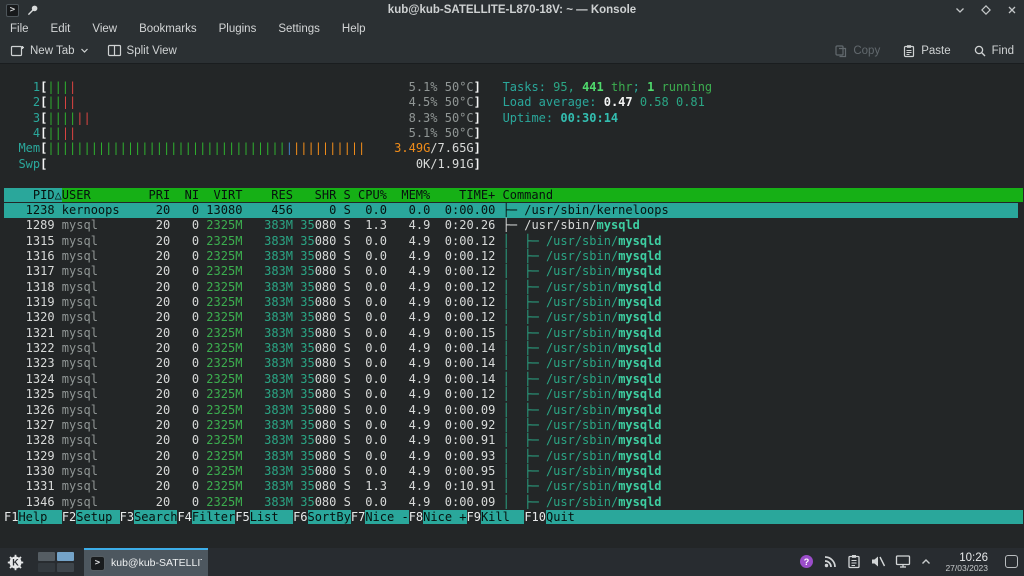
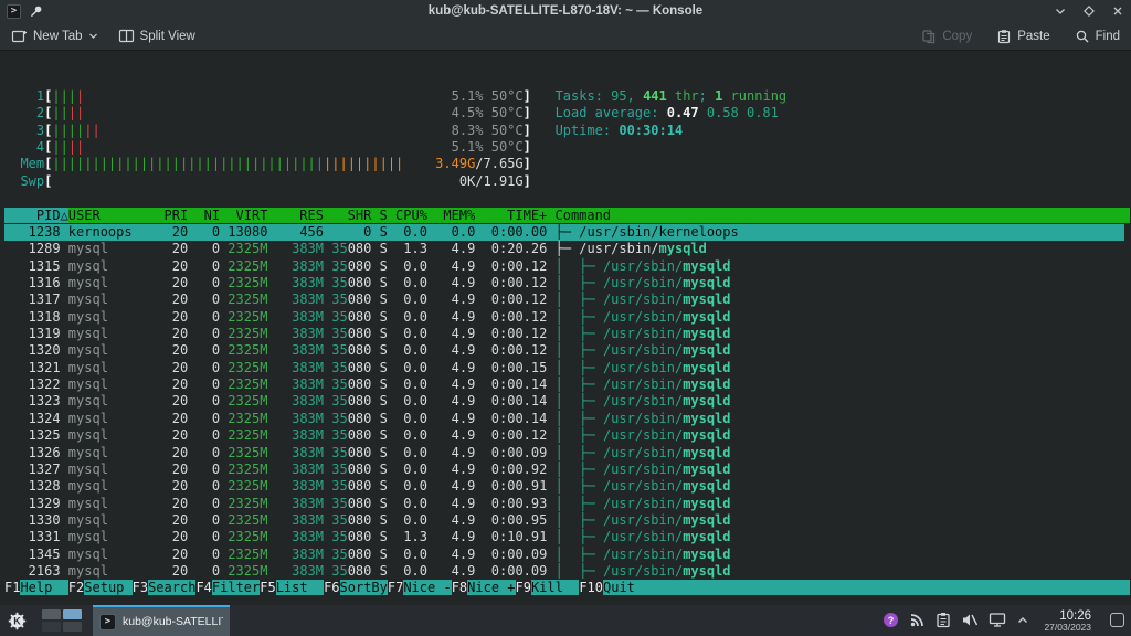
  kub@kub-SATELLITE-L870-18V: ~ — Konsole
  >
- File
- Edit
- View
- Bookmarks
- Plugins
- Settings
- Help
  New Tab
  Split View
  Copy
  Paste
  Find
  1[|||| 5.1% 50°C] Tasks: 95, 441 thr; 1 running
  2[|||| 4.5% 50°C] Load average: 0.47 0.58 0.81
  3[|||||| 8.3% 50°C] Uptime: 00:30:14
  4[|||| 5.1% 50°C]
  Mem[|||||||||||||||||||||||||||||||||||||||||||| 3.49G/7.65G]
  Swp[ 0K/1.91G]
  PID△USER PRI NI VIRT RES SHR S CPU% MEM% TIME+ Command
  1238 kernoops 20 0 13080 456 0 S 0.0 0.0 0:00.00 ├─ /usr/sbin/kerneloops
  1289 mysql 20 0 2325M 383M 35080 S 1.3 4.9 0:20.26 ├─ /usr/sbin/mysqld
  1315 mysql 20 0 2325M 383M 35080 S 0.0 4.9 0:00.12 │ ├─ /usr/sbin/mysqld
  1316 mysql 20 0 2325M 383M 35080 S 0.0 4.9 0:00.12 │ ├─ /usr/sbin/mysqld
  1317 mysql 20 0 2325M 383M 35080 S 0.0 4.9 0:00.12 │ ├─ /usr/sbin/mysqld
  1318 mysql 20 0 2325M 383M 35080 S 0.0 4.9 0:00.12 │ ├─ /usr/sbin/mysqld
  1319 mysql 20 0 2325M 383M 35080 S 0.0 4.9 0:00.12 │ ├─ /usr/sbin/mysqld
  1320 mysql 20 0 2325M 383M 35080 S 0.0 4.9 0:00.12 │ ├─ /usr/sbin/mysqld
  1321 mysql 20 0 2325M 383M 35080 S 0.0 4.9 0:00.15 │ ├─ /usr/sbin/mysqld
  1322 mysql 20 0 2325M 383M 35080 S 0.0 4.9 0:00.14 │ ├─ /usr/sbin/mysqld
  1323 mysql 20 0 2325M 383M 35080 S 0.0 4.9 0:00.14 │ ├─ /usr/sbin/mysqld
  1324 mysql 20 0 2325M 383M 35080 S 0.0 4.9 0:00.14 │ ├─ /usr/sbin/mysqld
  1325 mysql 20 0 2325M 383M 35080 S 0.0 4.9 0:00.12 │ ├─ /usr/sbin/mysqld
  1326 mysql 20 0 2325M 383M 35080 S 0.0 4.9 0:00.09 │ ├─ /usr/sbin/mysqld
  1327 mysql 20 0 2325M 383M 35080 S 0.0 4.9 0:00.92 │ ├─ /usr/sbin/mysqld
  1328 mysql 20 0 2325M 383M 35080 S 0.0 4.9 0:00.91 │ ├─ /usr/sbin/mysqld
  1329 mysql 20 0 2325M 383M 35080 S 0.0 4.9 0:00.93 │ ├─ /usr/sbin/mysqld
  1330 mysql 20 0 2325M 383M 35080 S 0.0 4.9 0:00.95 │ ├─ /usr/sbin/mysqld
  1331 mysql 20 0 2325M 383M 35080 S 1.3 4.9 0:10.91 │ ├─ /usr/sbin/mysqld
+ 1345 mysql 20 0 2325M 383M 35080 S 0.0 4.9 0:00.09 │ ├─ /usr/sbin/mysqld
- 1346 mysql 20 0 2325M 383M 35080 S 0.0 4.9 0:00.09 │ ├─ /usr/sbin/mysqld
+ 2163 mysql 20 0 2325M 383M 35080 S 0.0 4.9 0:00.09 │ ├─ /usr/sbin/mysqld
  F1Help F2Setup F3SearchF4FilterF5List F6SortByF7Nice -F8Nice +F9Kill F10Quit
  K
  >
  ?
  10:26
  27/03/2023
